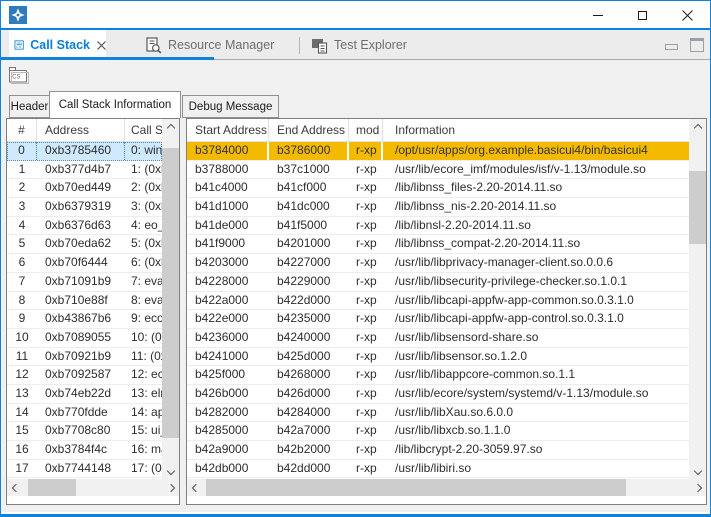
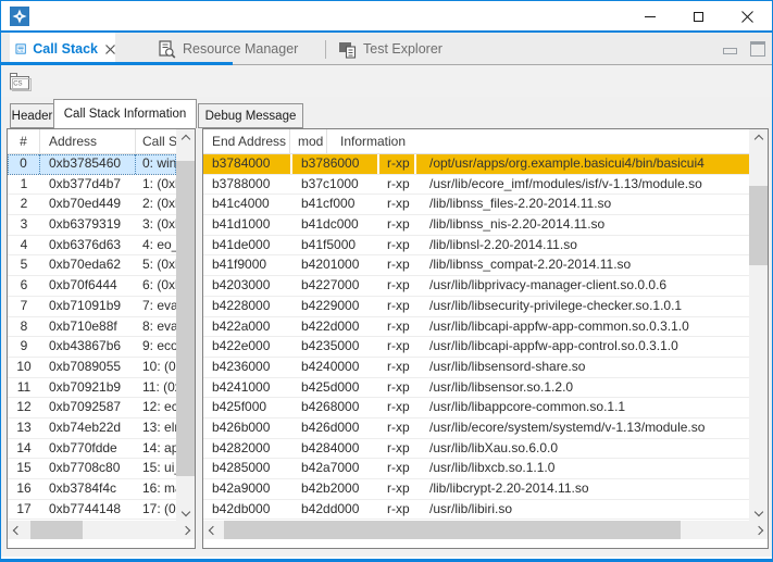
  Call Stack
  Resource Manager
  Test Explorer
  Header
  Call Stack Information
  Debug Message
  #
  Address
  Call S
  0
  0xb3785460
  0: win
  1
  0xb377d4b7
  1: (0x
  2
  0xb70ed449
  2: (0x
  3
  0xb6379319
  3: (0x
  4
  0xb6376d63
  4: eo
  5
  0xb70eda62
  5: (0x
  6
  0xb70f6444
  6: (0x
  7
  0xb71091b9
  7: eva
  8
  0xb710e88f
  8: eva
  9
  0xb43867b6
  9: eco
  10
  0xb7089055
  10: (0
  11
  0xb70921b9
  11: (0
  12
  0xb7092587
  12: ec
  13
  0xb74eb22d
  13: el
  14
  0xb770fdde
  14: a
  15
  0xb7708c80
  15: ui
  16
  0xb3784f4c
  16: m
  17
  0xb7744148
  17: (0
- Start Address
  End Address
  mod
  Information
  b3784000
  b3786000
  r-xp
  /opt/usr/apps/org.example.basicui4/bin/basicui4
  b3788000
  b37c1000
  r-xp
  /usr/lib/ecore_imf/modules/isf/v-1.13/module.so
  b41c4000
  b41cf000
  r-xp
  /lib/libnss_files-2.20-2014.11.so
  b41d1000
  b41dc000
  r-xp
  /lib/libnss_nis-2.20-2014.11.so
  b41de000
  b41f5000
  r-xp
  /lib/libnsl-2.20-2014.11.so
  b41f9000
  b4201000
  r-xp
  /lib/libnss_compat-2.20-2014.11.so
  b4203000
  b4227000
  r-xp
  /usr/lib/libprivacy-manager-client.so.0.0.6
  b4228000
  b4229000
  r-xp
  /usr/lib/libsecurity-privilege-checker.so.1.0.1
  b422a000
  b422d000
  r-xp
  /usr/lib/libcapi-appfw-app-common.so.0.3.1.0
  b422e000
  b4235000
  r-xp
  /usr/lib/libcapi-appfw-app-control.so.0.3.1.0
  b4236000
  b4240000
  r-xp
  /usr/lib/libsensord-share.so
  b4241000
  b425d000
  r-xp
  /usr/lib/libsensor.so.1.2.0
  b425f000
  b4268000
  r-xp
  /usr/lib/libappcore-common.so.1.1
  b426b000
  b426d000
  r-xp
  /usr/lib/ecore/system/systemd/v-1.13/module.so
  b4282000
  b4284000
  r-xp
  /usr/lib/libXau.so.6.0.0
  b4285000
  b42a7000
  r-xp
  /usr/lib/libxcb.so.1.1.0
  b42a9000
  b42b2000
  r-xp
- /lib/libcrypt-2.20-3059.97.so
+ /lib/libcrypt-2.20-2014.11.so
  b42db000
  b42dd000
  r-xp
  /usr/lib/libiri.so
